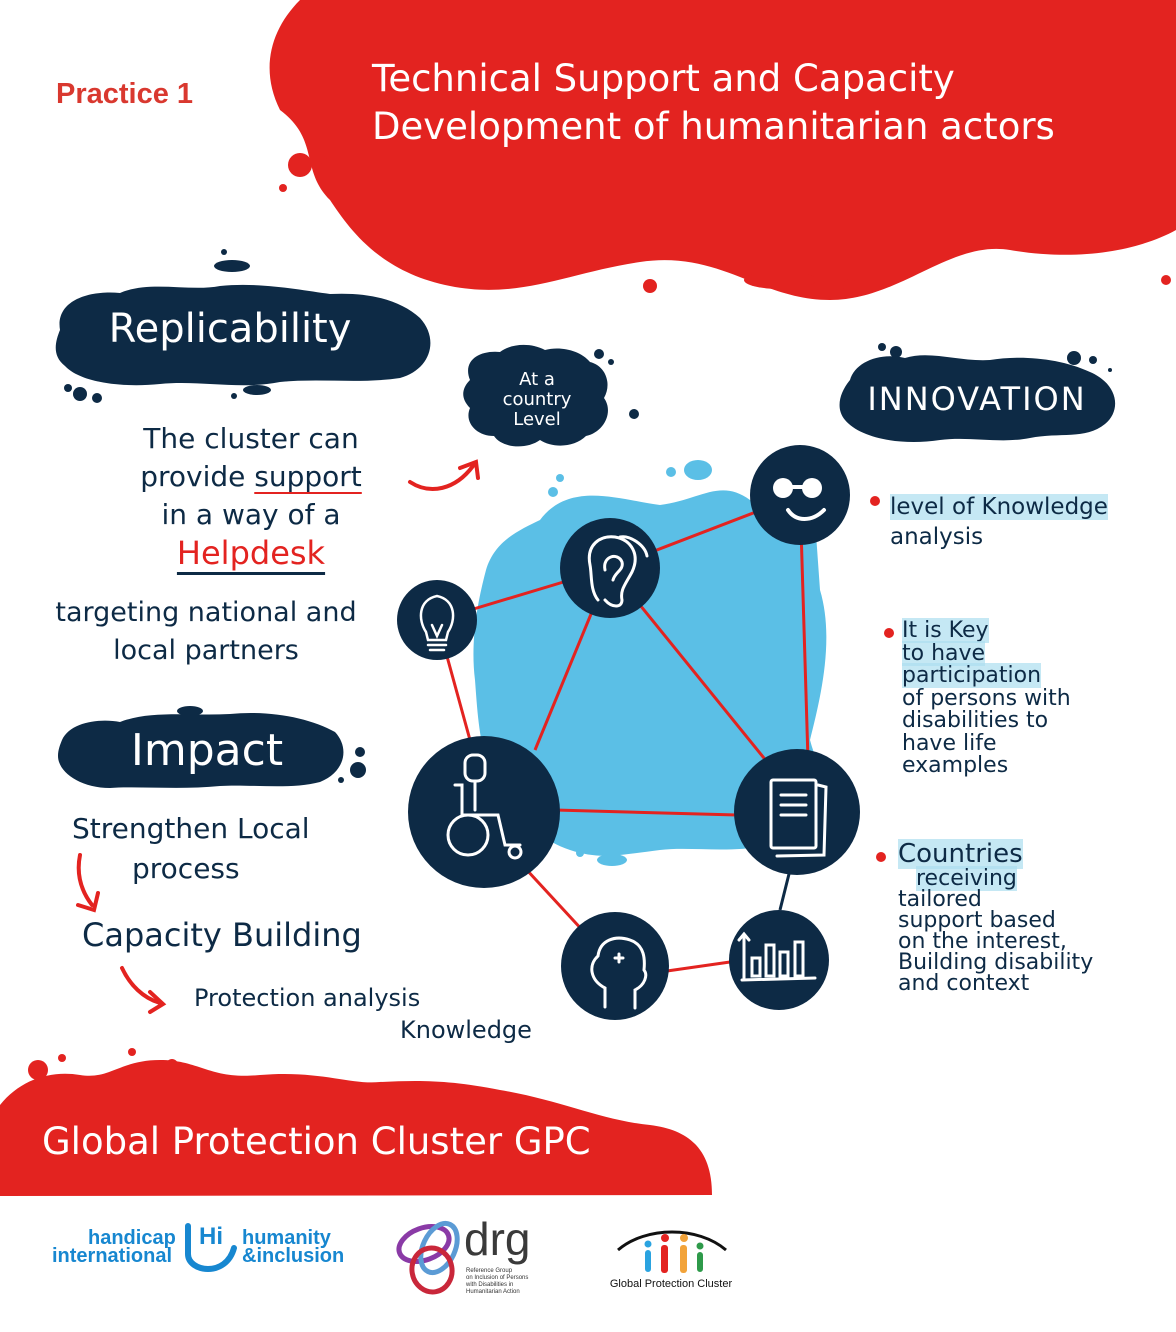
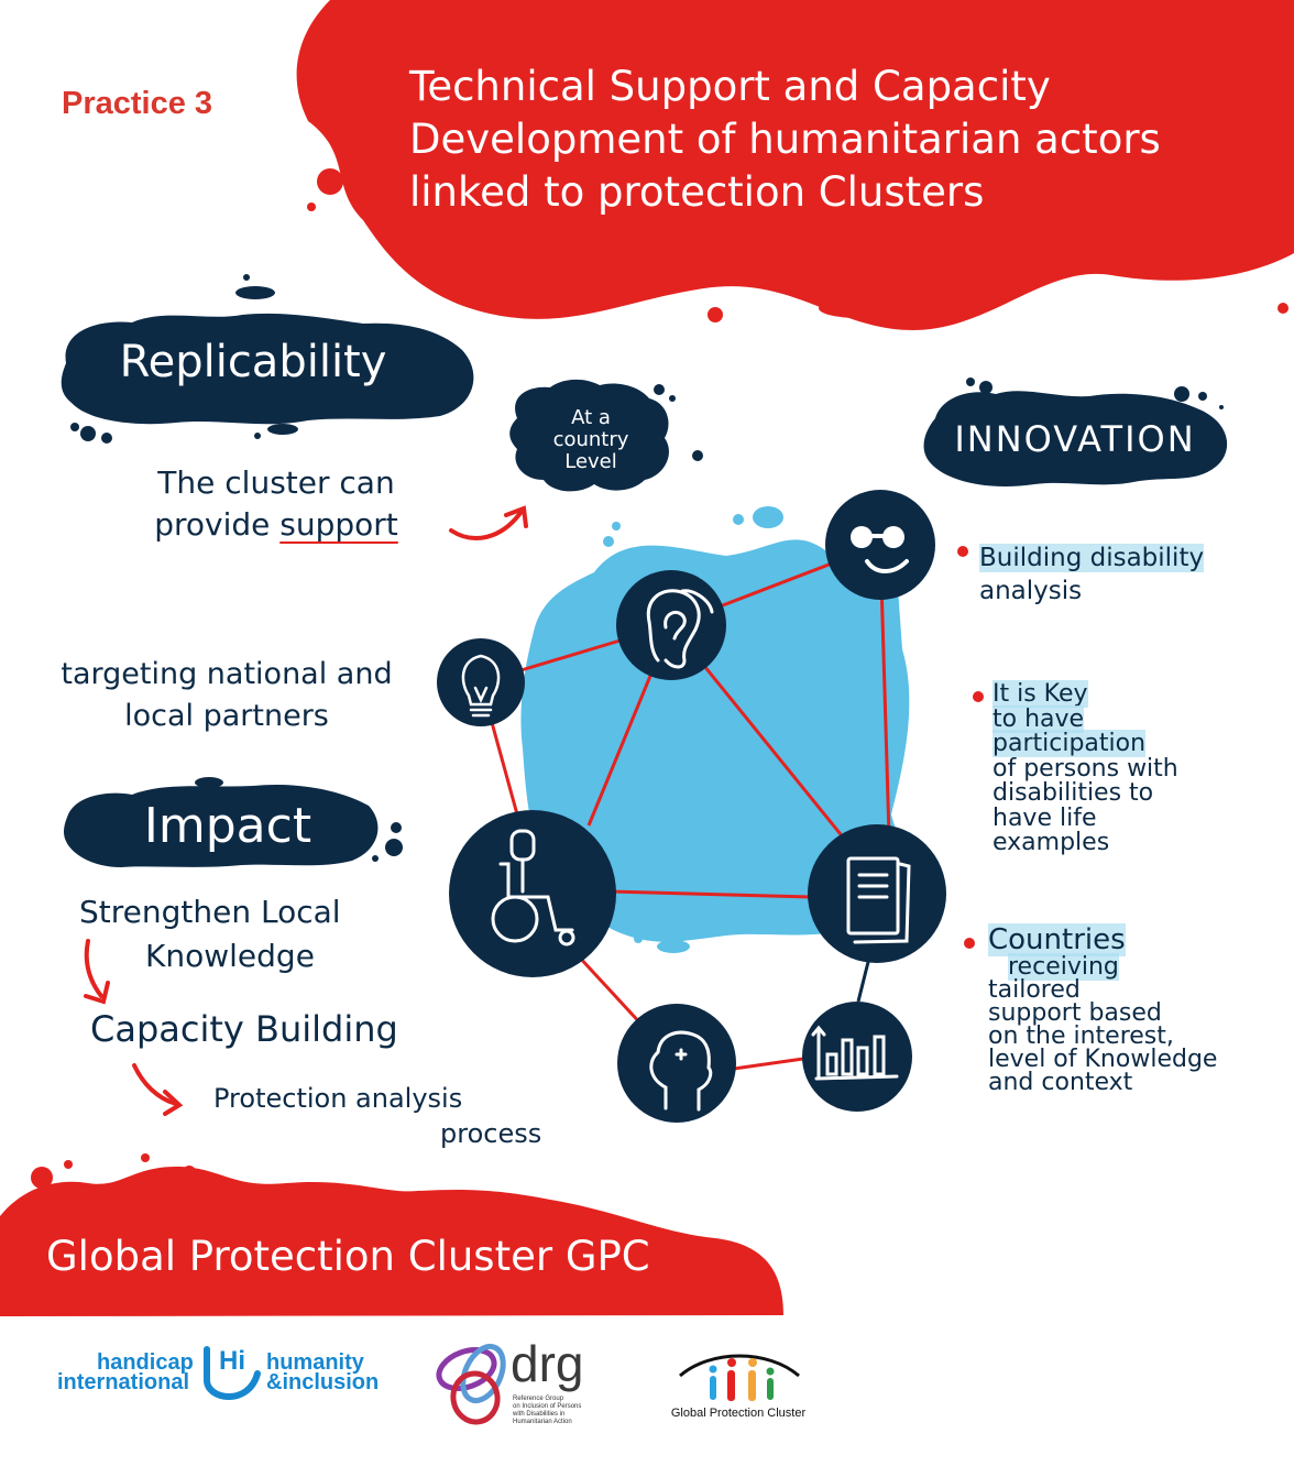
- Practice 1
+ Practice 3
  Technical Support and Capacity
  Development of humanitarian actors
+ linked to protection Clusters
  Replicability
  The cluster can
  provide support
- in a way of a
- Helpdesk
  targeting national and
  local partners
  At a
  country
  Level
  Impact
  Strengthen Local
- process
+ Knowledge
  Capacity Building
  Protection analysis
- Knowledge
+ process
  INNOVATION
- level of Knowledge
+ Building disability
  analysis
  It is Key
  to have
  participation
  of persons with
  disabilities to
  have life
  examples
  Countries
  receiving
  tailored
  support based
  on the interest,
- Building disability
+ level of Knowledge
  and context
  Global Protection Cluster GPC
  handicap
  international
  Hi
  humanity
  &inclusion
  drg
  Global Protection Cluster
